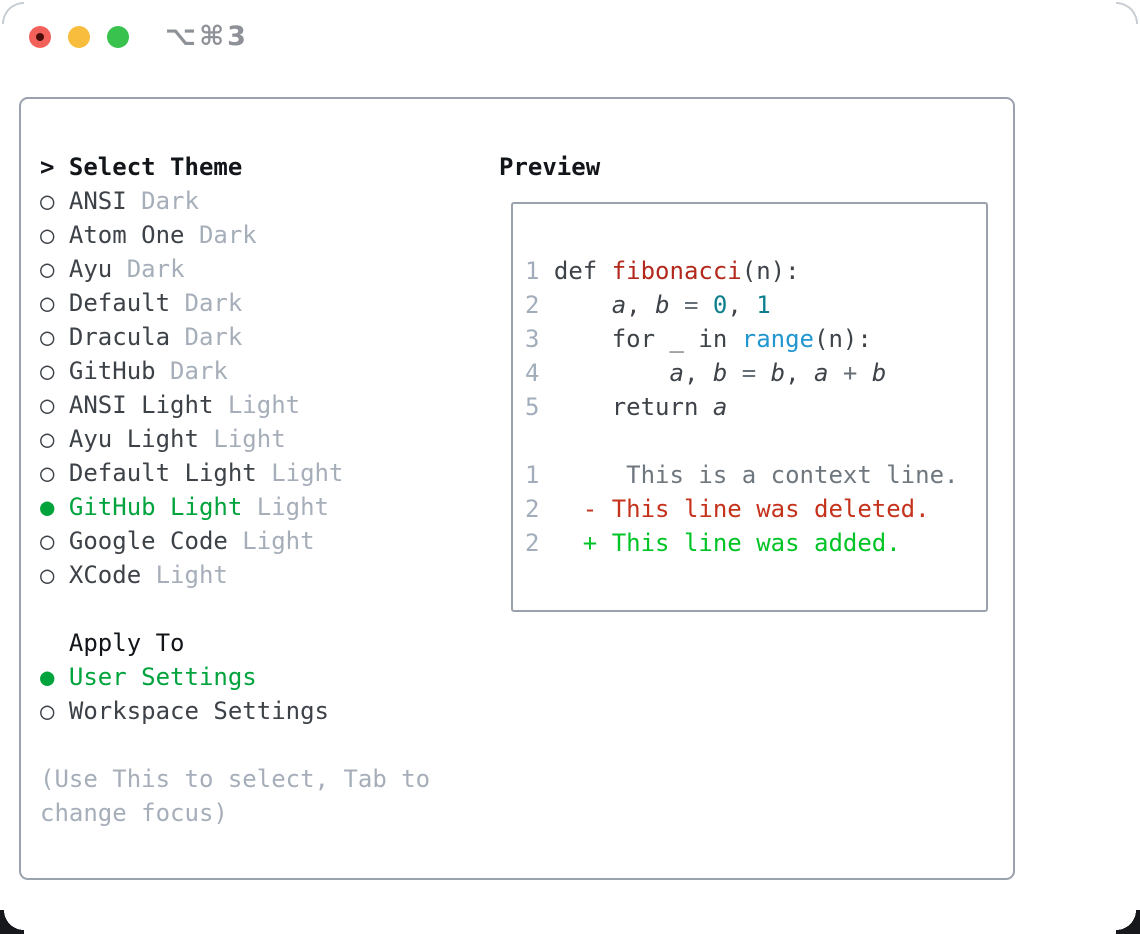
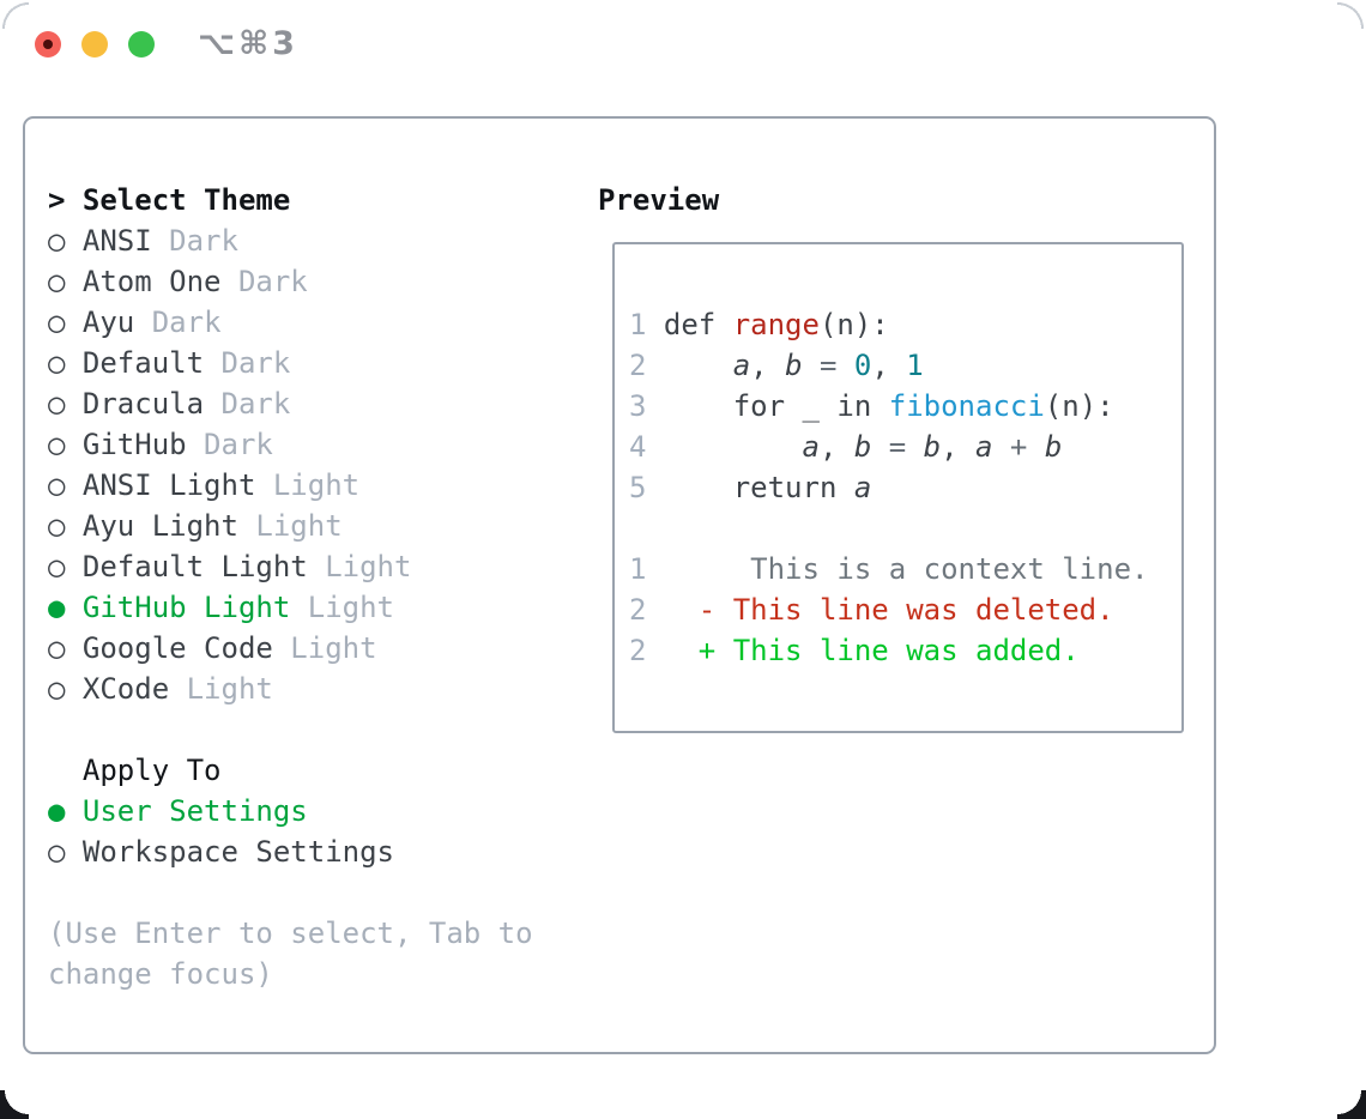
  ⌥⌘3
  > Select Theme
  ○ ANSI Dark
  ○ Atom One Dark
  ○ Ayu Dark
  ○ Default Dark
  ○ Dracula Dark
  ○ GitHub Dark
  ○ ANSI Light Light
  ○ Ayu Light Light
  ○ Default Light Light
  ● GitHub Light Light
  ○ Google Code Light
  ○ XCode Light
  Apply To
  ● User Settings
  ○ Workspace Settings
- (Use This to select, Tab to
+ (Use Enter to select, Tab to
  change focus)
  Preview
- 1 def fibonacci(n):
+ 1 def range(n):
  2 a, b = 0, 1
- 3 for _ in range(n):
+ 3 for _ in fibonacci(n):
  4 a, b = b, a + b
  5 return a
  1 This is a context line.
  2 - This line was deleted.
  2 + This line was added.
